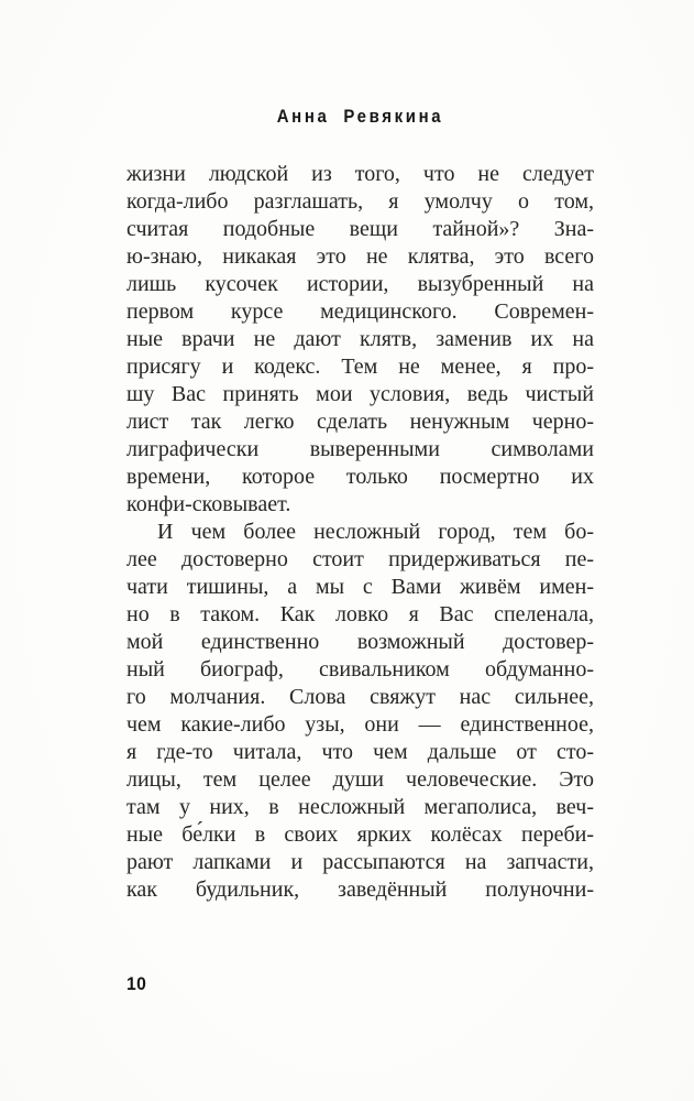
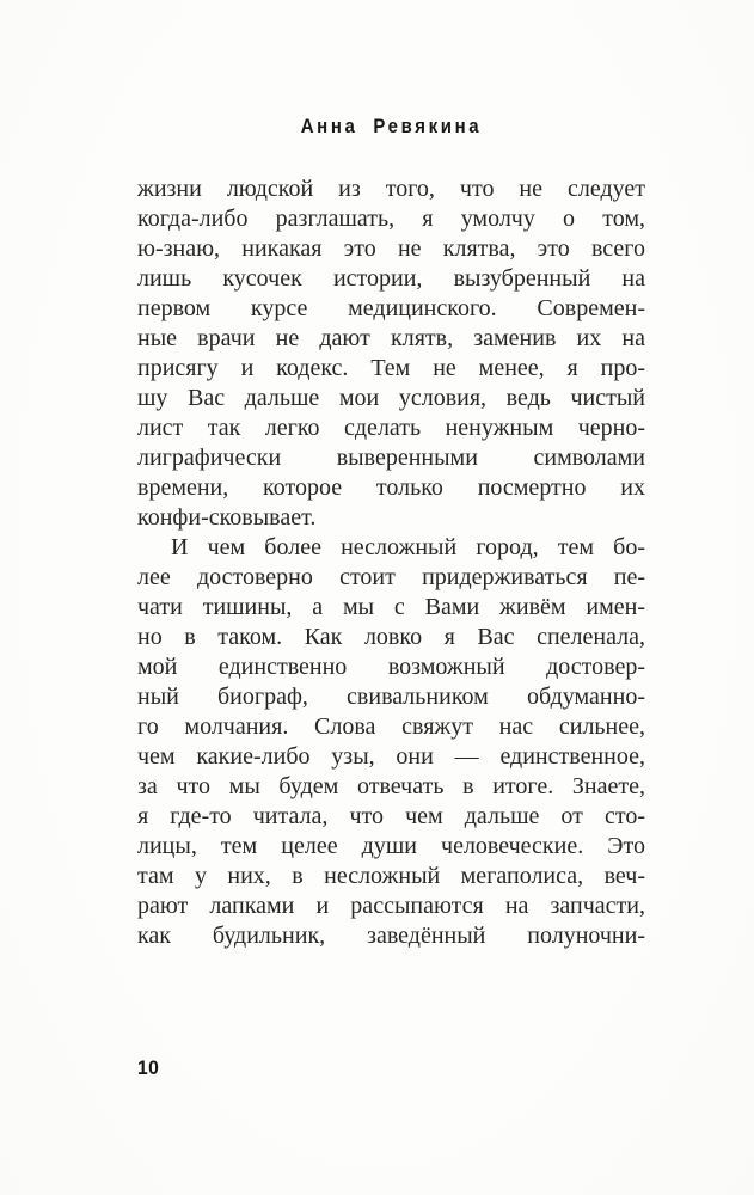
  Анна Ревякина
  жизни людской из того, что не следует
  когда-либо разглашать, я умолчу о том,
- считая подобные вещи тайной»? Зна-
  ю-знаю, никакая это не клятва, это всего
  лишь кусочек истории, вызубренный на
  первом курсе медицинского. Современ-
  ные врачи не дают клятв, заменив их на
  присягу и кодекс. Тем не менее, я про-
- шу Вас принять мои условия, ведь чистый
+ шу Вас дальше мои условия, ведь чистый
  лист так легко сделать ненужным черно-
  лиграфически выверенными символами
  времени, которое только посмертно их
  конфи-сковывает.
  И чем более несложный город, тем бо-
  лее достоверно стоит придерживаться пе-
  чати тишины, а мы с Вами живём имен-
  но в таком. Как ловко я Вас спеленала,
  мой единственно возможный достовер-
  ный биограф, свивальником обдуманно-
  го молчания. Слова свяжут нас сильнее,
  чем какие-либо узы, они — единственное,
+ за что мы будем отвечать в итоге. Знаете,
  я где-то читала, что чем дальше от сто-
  лицы, тем целее души человеческие. Это
  там у них, в несложный мегаполиса, веч-
- ные бе́лки в своих ярких колёсах переби-
  рают лапками и рассыпаются на запчасти,
  как будильник, заведённый полуночни-
  10
